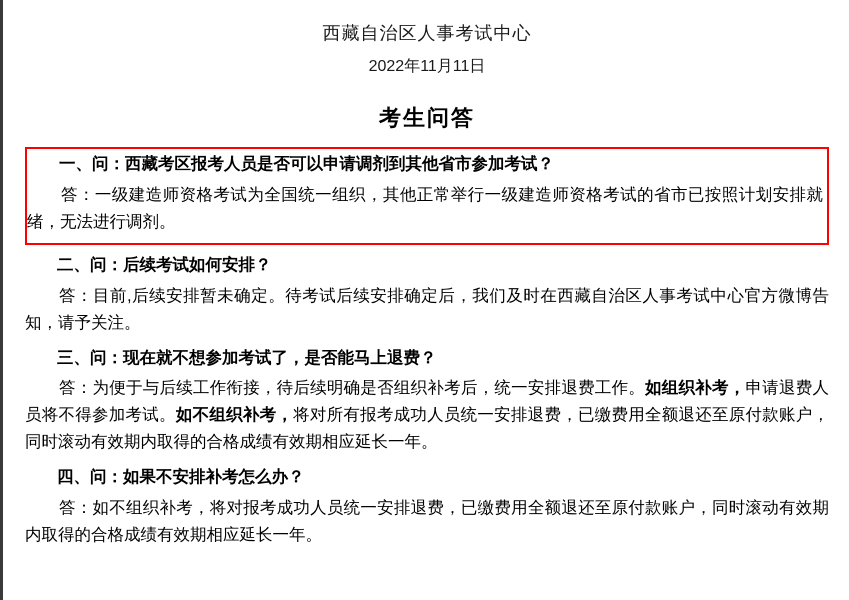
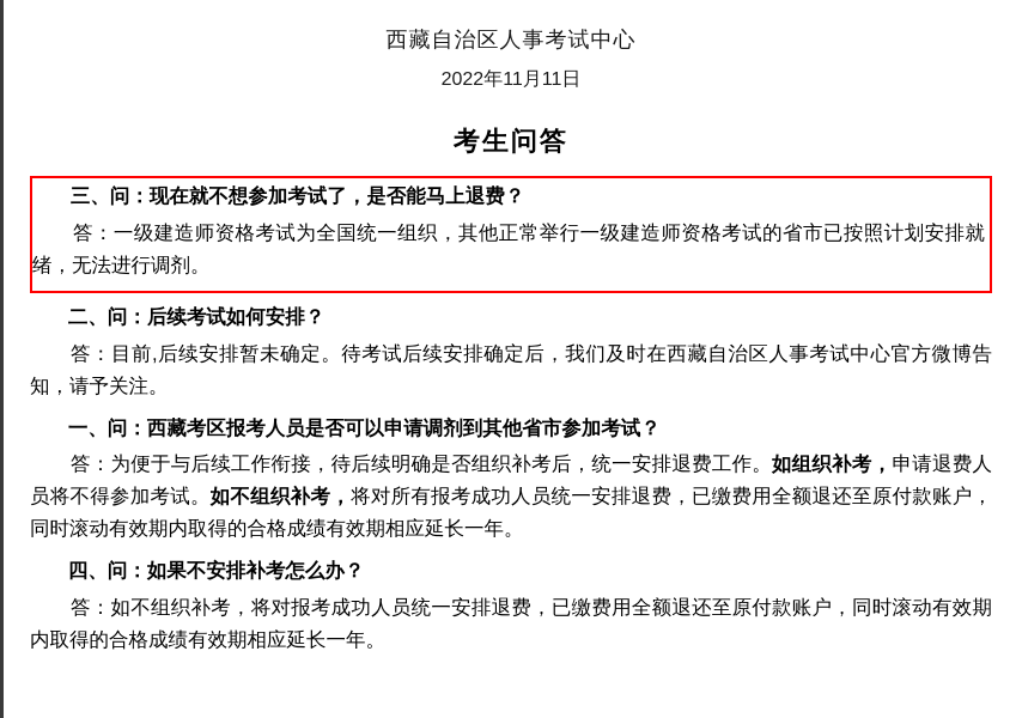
  西藏自治区人事考试中心
  2022年11月11日
  考生问答
- 一、问：西藏考区报考人员是否可以申请调剂到其他省市参加考试？
+ 三、问：现在就不想参加考试了，是否能马上退费？
  答：一级建造师资格考试为全国统一组织，其他正常举行一级建造师资格考试的省市已按照计划安排就绪，无法进行调剂。
  二、问：后续考试如何安排？
  答：目前,后续安排暂未确定。待考试后续安排确定后，我们及时在西藏自治区人事考试中心官方微博告知，请予关注。
- 三、问：现在就不想参加考试了，是否能马上退费？
+ 一、问：西藏考区报考人员是否可以申请调剂到其他省市参加考试？
  答：为便于与后续工作衔接，待后续明确是否组织补考后，统一安排退费工作。如组织补考，申请退费人员将不得参加考试。如不组织补考，将对所有报考成功人员统一安排退费，已缴费用全额退还至原付款账户，同时滚动有效期内取得的合格成绩有效期相应延长一年。
  四、问：如果不安排补考怎么办？
  答：如不组织补考，将对报考成功人员统一安排退费，已缴费用全额退还至原付款账户，同时滚动有效期内取得的合格成绩有效期相应延长一年。
